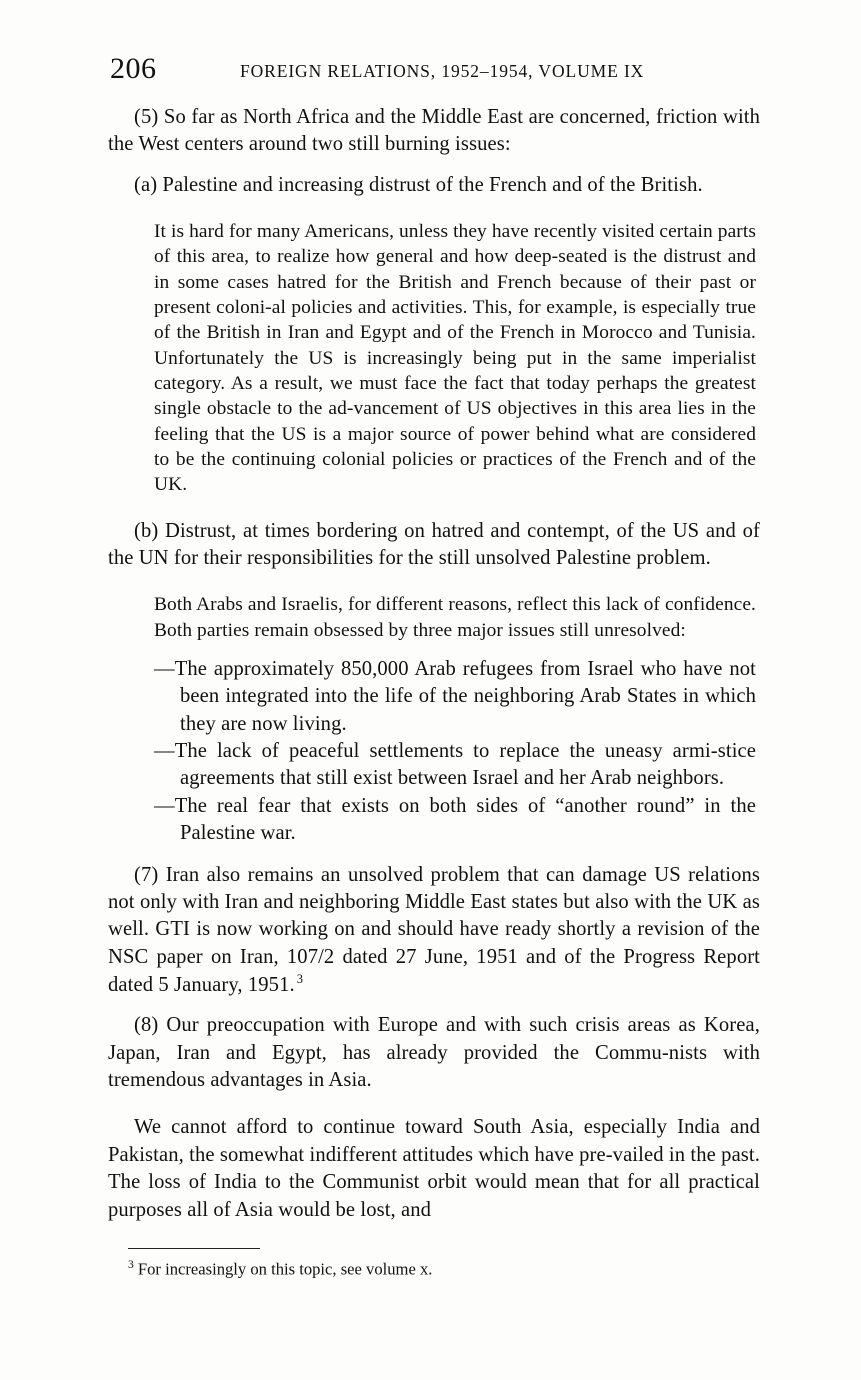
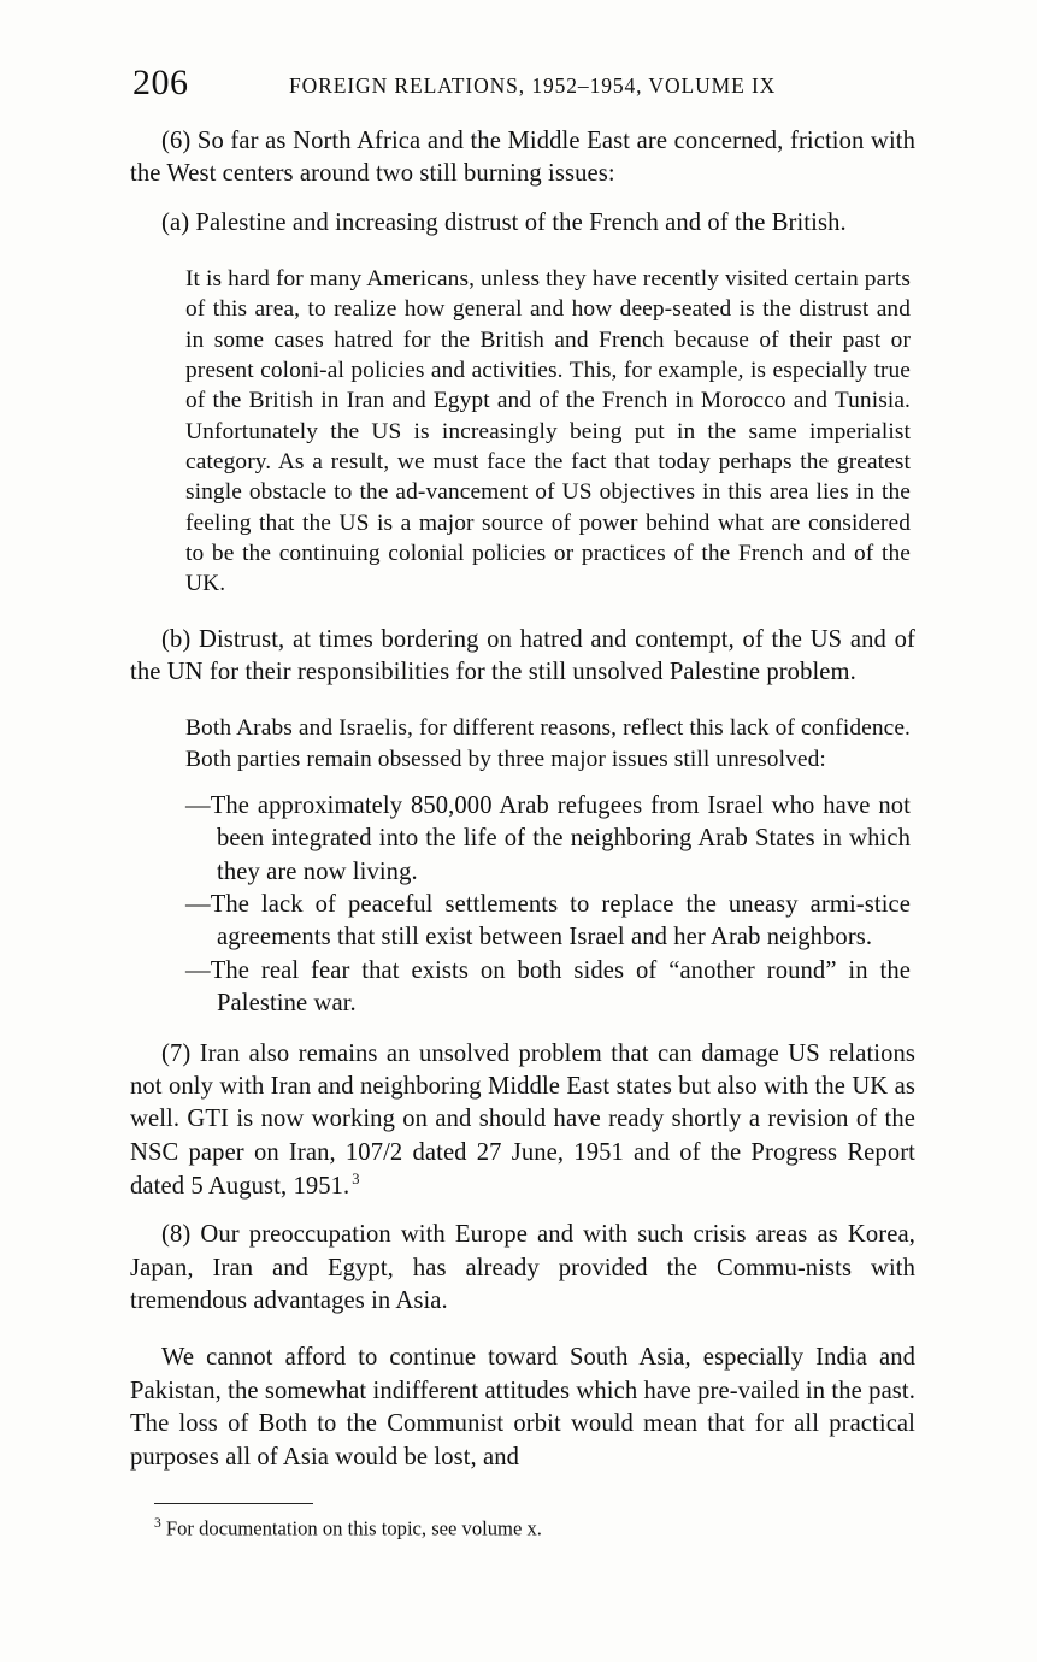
  206
  FOREIGN RELATIONS, 1952–1954, VOLUME IX
- (5) So far as North Africa and the Middle East are concerned, friction with the West centers around two still burning issues:
+ (6) So far as North Africa and the Middle East are concerned, friction with the West centers around two still burning issues:
  (a) Palestine and increasing distrust of the French and of the British.
  It is hard for many Americans, unless they have recently visited certain parts of this area, to realize how general and how deep-seated is the distrust and in some cases hatred for the British and French because of their past or present coloni-al policies and activities. This, for example, is especially true of the British in Iran and Egypt and of the French in Morocco and Tunisia. Unfortunately the US is increasingly being put in the same imperialist category. As a result, we must face the fact that today perhaps the greatest single obstacle to the ad-vancement of US objectives in this area lies in the feeling that the US is a major source of power behind what are considered to be the continuing colonial policies or practices of the French and of the UK.
  (b) Distrust, at times bordering on hatred and contempt, of the US and of the UN for their responsibilities for the still unsolved Palestine problem.
  Both Arabs and Israelis, for different reasons, reflect this lack of confidence. Both parties remain obsessed by three major issues still unresolved:
  —The approximately 850,000 Arab refugees from Israel who have not been integrated into the life of the neighboring Arab States in which they are now living.
  —The lack of peaceful settlements to replace the uneasy armi-stice agreements that still exist between Israel and her Arab neighbors.
  —The real fear that exists on both sides of “another round” in the Palestine war.
- (7) Iran also remains an unsolved problem that can damage US relations not only with Iran and neighboring Middle East states but also with the UK as well. GTI is now working on and should have ready shortly a revision of the NSC paper on Iran, 107/2 dated 27 June, 1951 and of the Progress Report dated 5 January, 1951. 3
+ (7) Iran also remains an unsolved problem that can damage US relations not only with Iran and neighboring Middle East states but also with the UK as well. GTI is now working on and should have ready shortly a revision of the NSC paper on Iran, 107/2 dated 27 June, 1951 and of the Progress Report dated 5 August, 1951. 3
  (8) Our preoccupation with Europe and with such crisis areas as Korea, Japan, Iran and Egypt, has already provided the Commu-nists with tremendous advantages in Asia.
- We cannot afford to continue toward South Asia, especially India and Pakistan, the somewhat indifferent attitudes which have pre-vailed in the past. The loss of India to the Communist orbit would mean that for all practical purposes all of Asia would be lost, and
+ We cannot afford to continue toward South Asia, especially India and Pakistan, the somewhat indifferent attitudes which have pre-vailed in the past. The loss of Both to the Communist orbit would mean that for all practical purposes all of Asia would be lost, and
- 3 For increasingly on this topic, see volume x.
+ 3 For documentation on this topic, see volume x.
